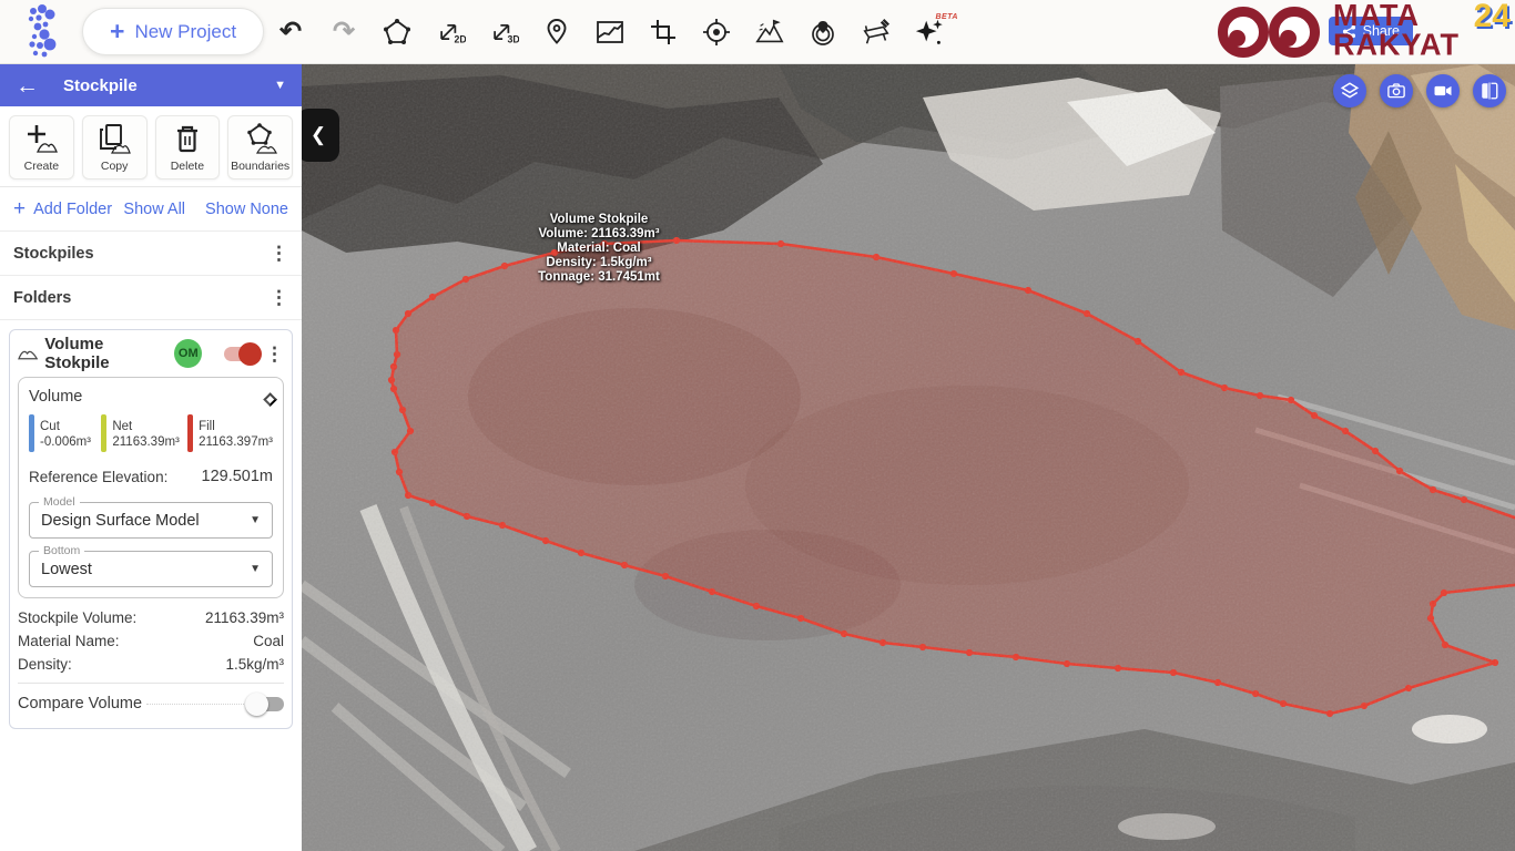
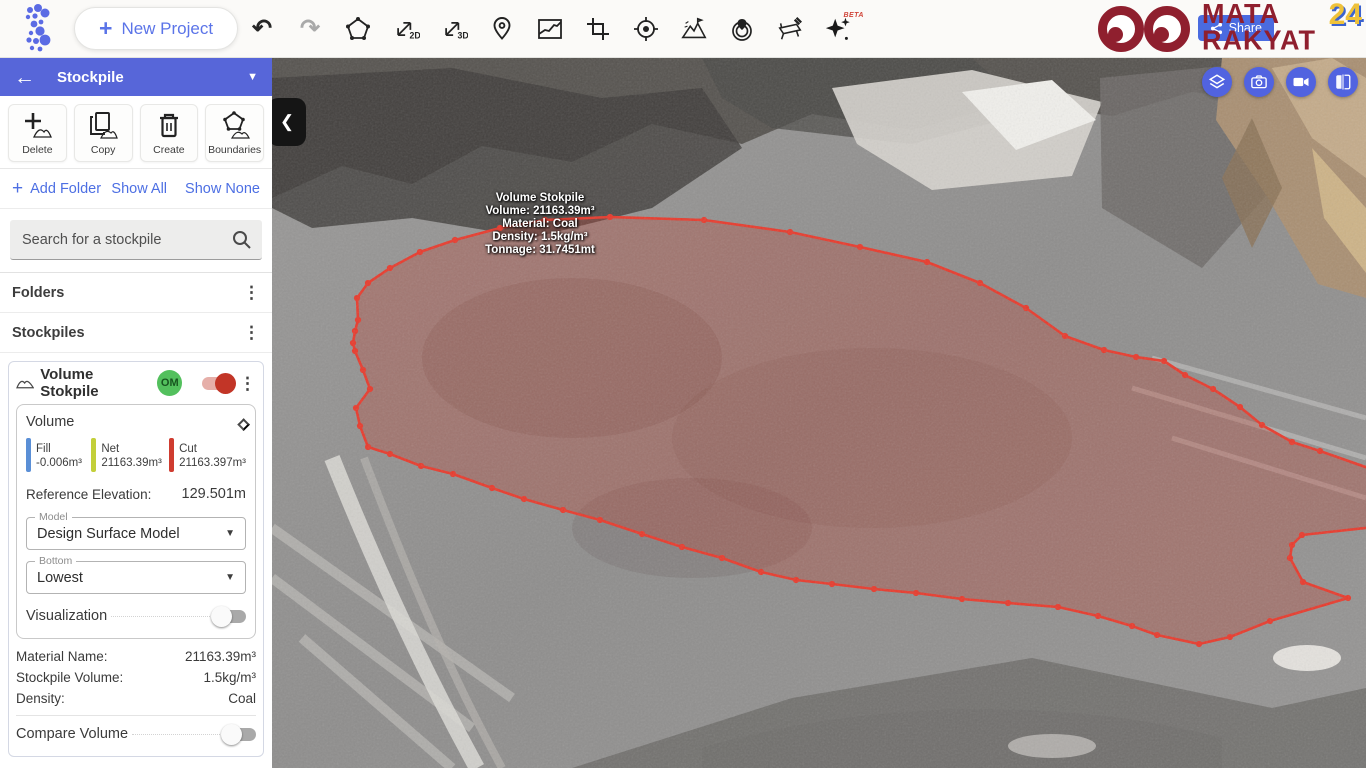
  +
  New Project
  ↶
  ↷
  2D
  3D
  Share
  MATA
  RAKYAT
  24
  ←
  Stockpile
  ▼
- Create
+ Delete
  Copy
- Delete
+ Create
  Boundaries
  +
  Add Folder
  Show All
  Show None
+ Search for a stockpile
- Stockpiles
+ Folders
  ⋮
- Folders
+ Stockpiles
  ⋮
  Volume Stokpile
  OM
  ⋮
  Volume
- Cut
+ Fill
  -0.006m³
  Net
  21163.39m³
- Fill
+ Cut
  21163.397m³
  Reference Elevation:
  129.501m
  Model
  Design Surface Model
  ▼
  Bottom
  Lowest
  ▼
+ Visualization
- Stockpile Volume:
+ Material Name:
  21163.39m³
- Material Name:
+ Stockpile Volume:
- Coal
+ 1.5kg/m³
  Density:
- 1.5kg/m³
+ Coal
  Compare Volume
  Volume Stokpile
  Volume: 21163.39m³
  Material: Coal
  Density: 1.5kg/m³
  Tonnage: 31.7451mt
  ❮
